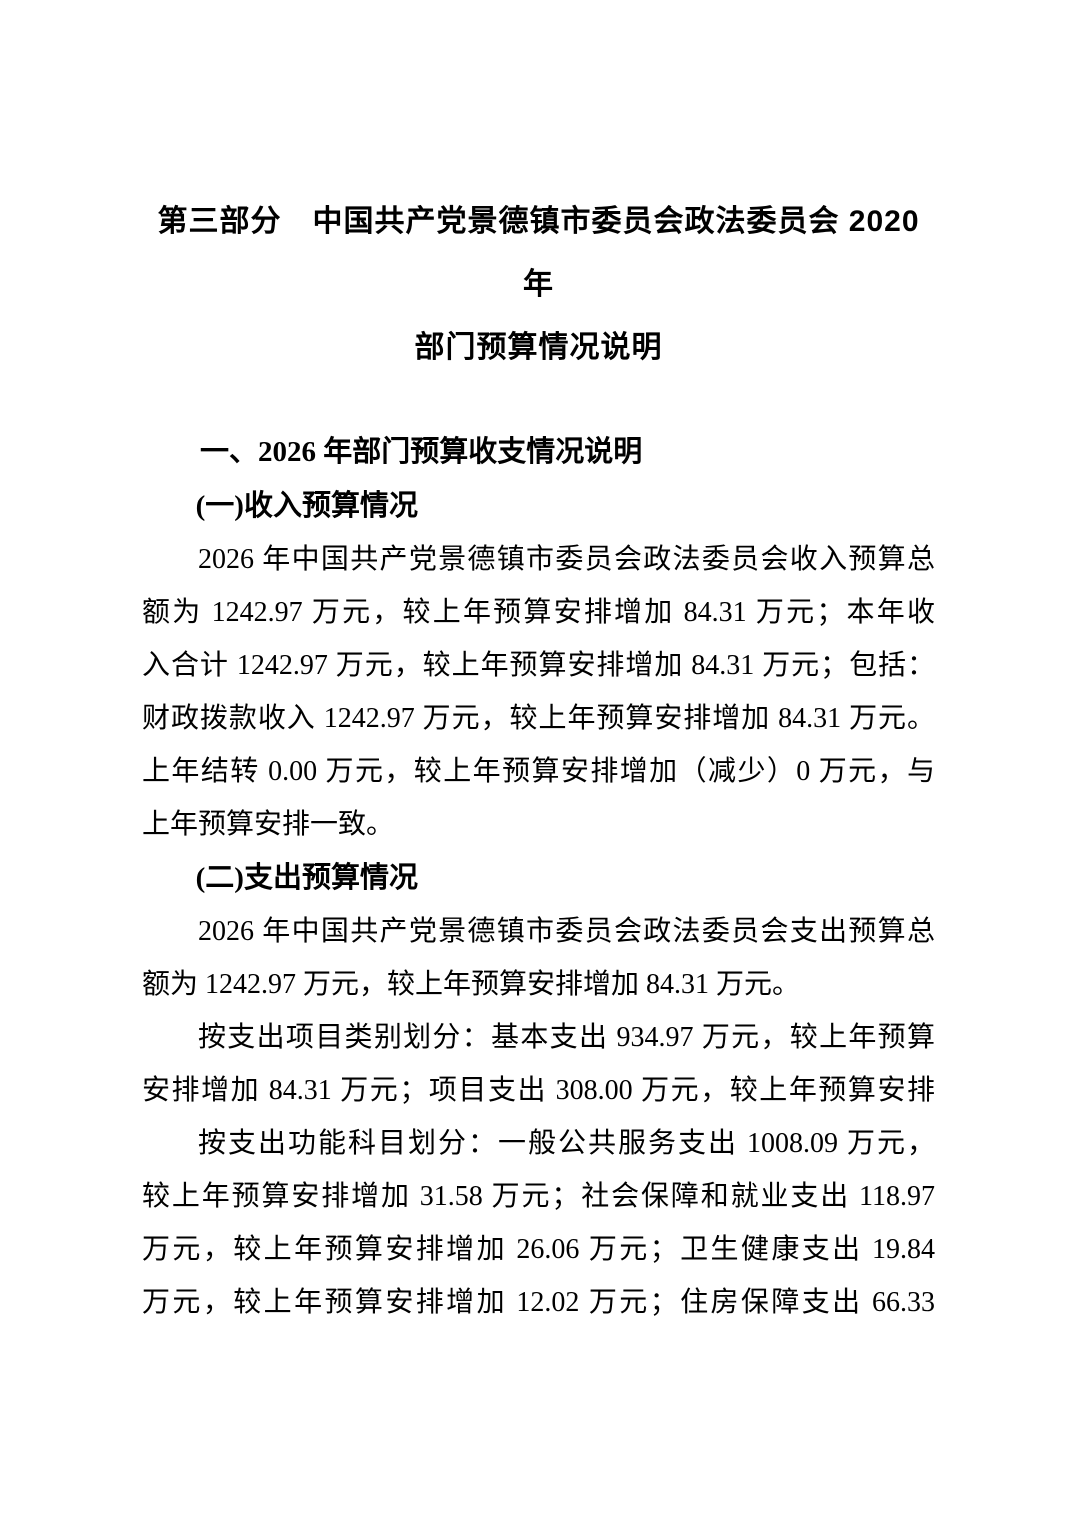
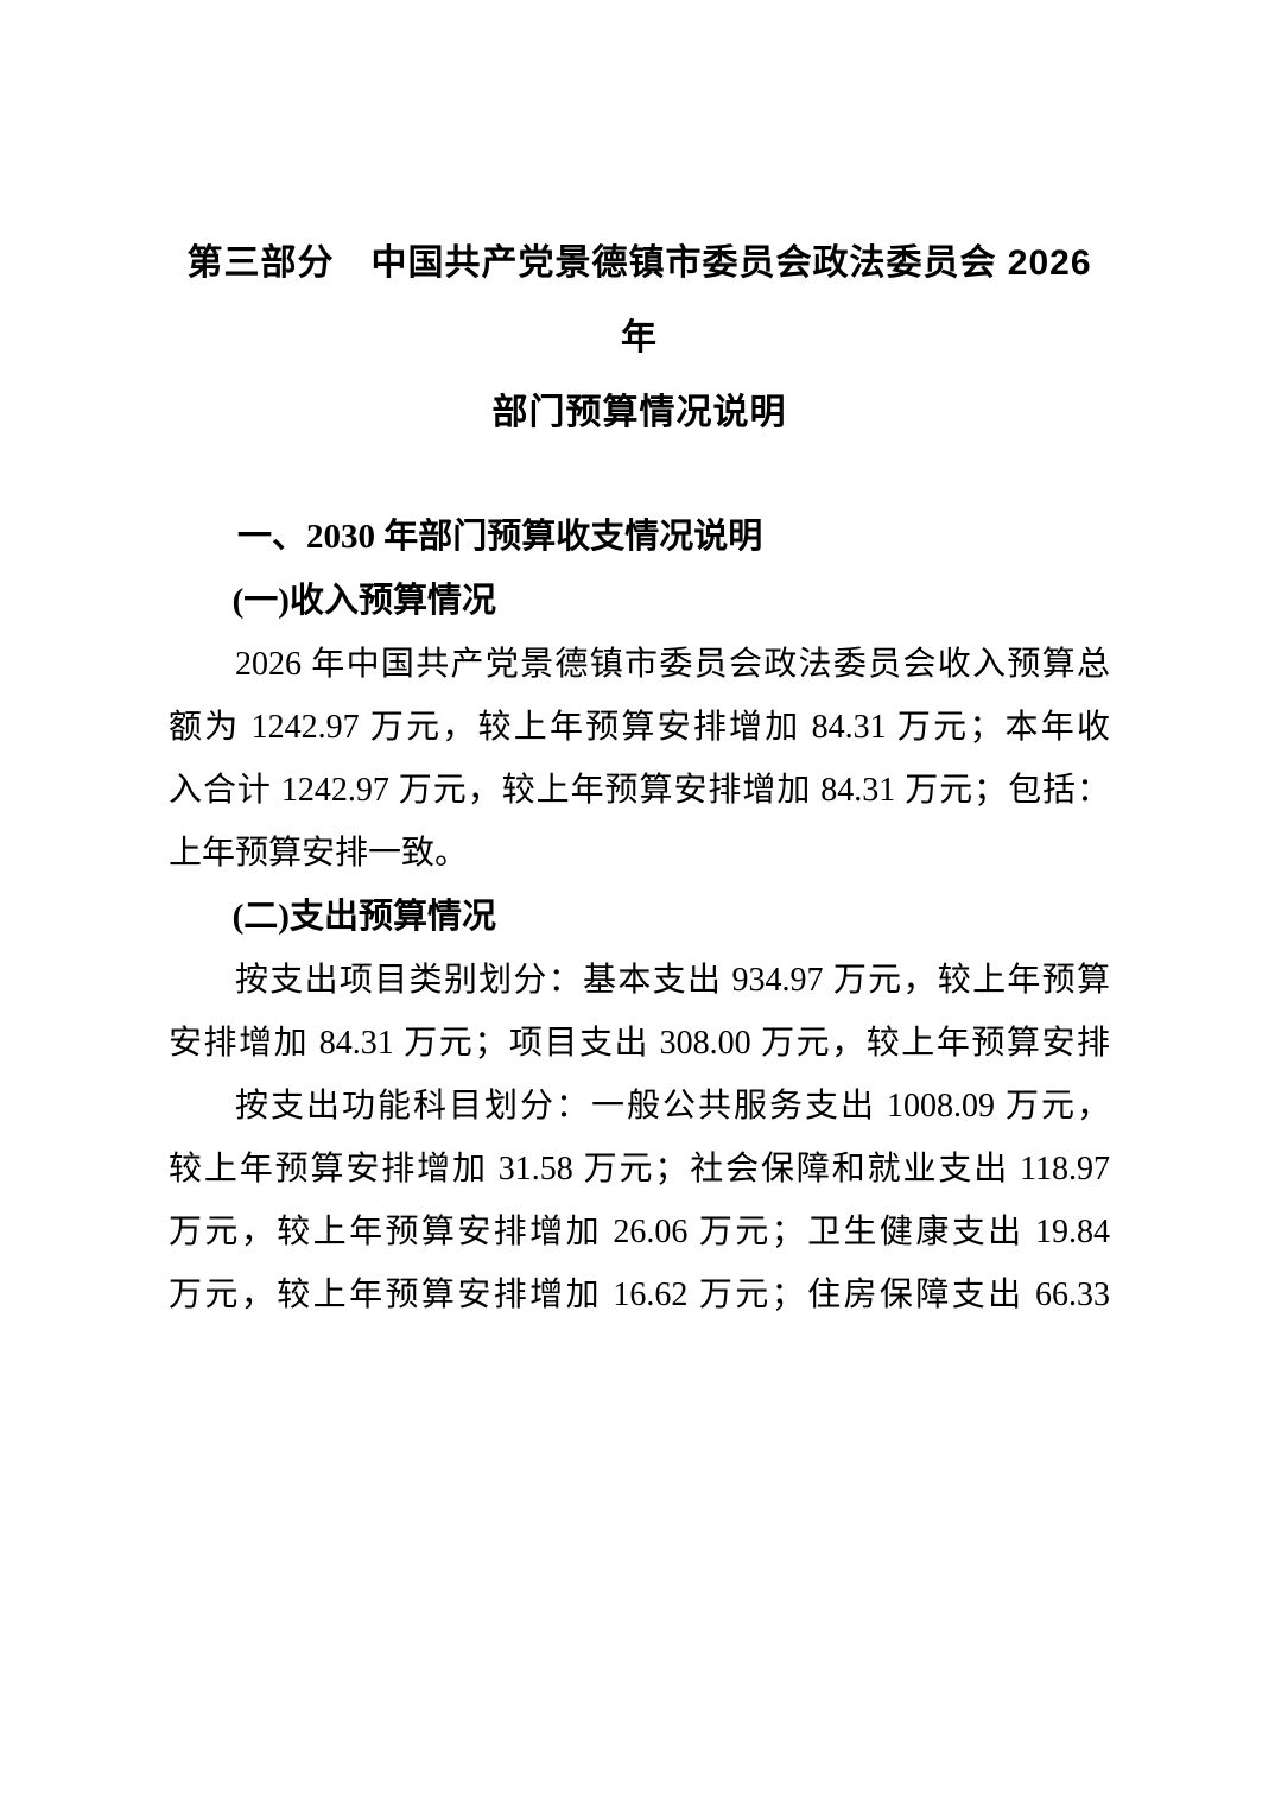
- 第三部分 中国共产党景德镇市委员会政法委员会 2020 年
+ 第三部分 中国共产党景德镇市委员会政法委员会 2026 年
  部门预算情况说明
- 一、2026 年部门预算收支情况说明
+ 一、2030 年部门预算收支情况说明
  (一)收入预算情况
  2026 年中国共产党景德镇市委员会政法委员会收入预算总
  额为 1242.97 万元，较上年预算安排增加 84.31 万元；本年收
  入合计 1242.97 万元，较上年预算安排增加 84.31 万元；包括：
- 财政拨款收入 1242.97 万元，较上年预算安排增加 84.31 万元。
- 上年结转 0.00 万元，较上年预算安排增加（减少）0 万元，与
  上年预算安排一致。
  (二)支出预算情况
- 2026 年中国共产党景德镇市委员会政法委员会支出预算总
- 额为 1242.97 万元，较上年预算安排增加 84.31 万元。
  按支出项目类别划分：基本支出 934.97 万元，较上年预算
  安排增加 84.31 万元；项目支出 308.00 万元，较上年预算安排
  按支出功能科目划分：一般公共服务支出 1008.09 万元，
  较上年预算安排增加 31.58 万元；社会保障和就业支出 118.97
  万元，较上年预算安排增加 26.06 万元；卫生健康支出 19.84
- 万元，较上年预算安排增加 12.02 万元；住房保障支出 66.33
+ 万元，较上年预算安排增加 16.62 万元；住房保障支出 66.33
